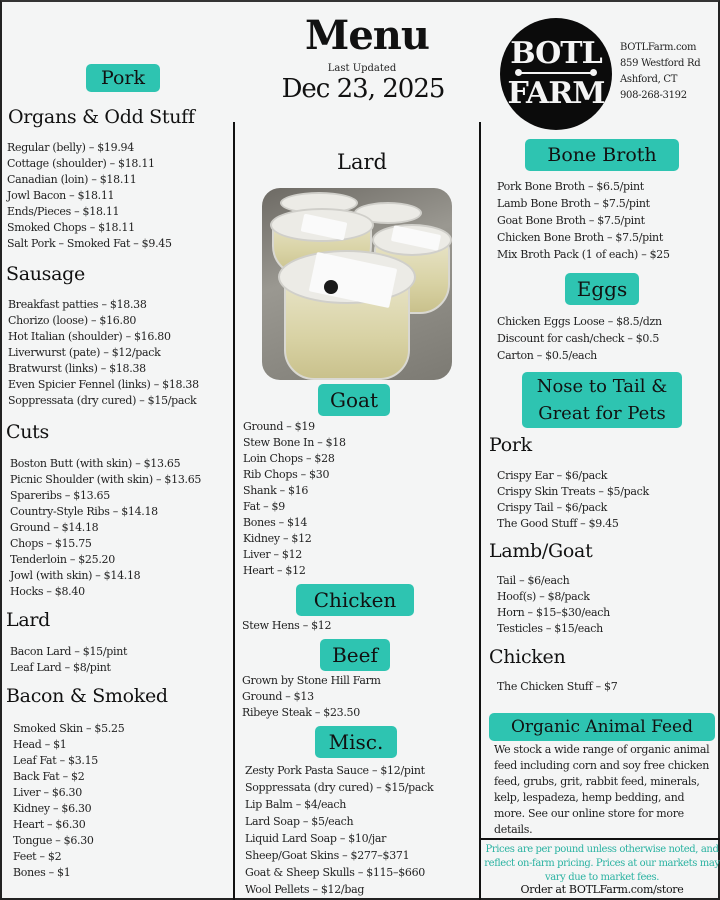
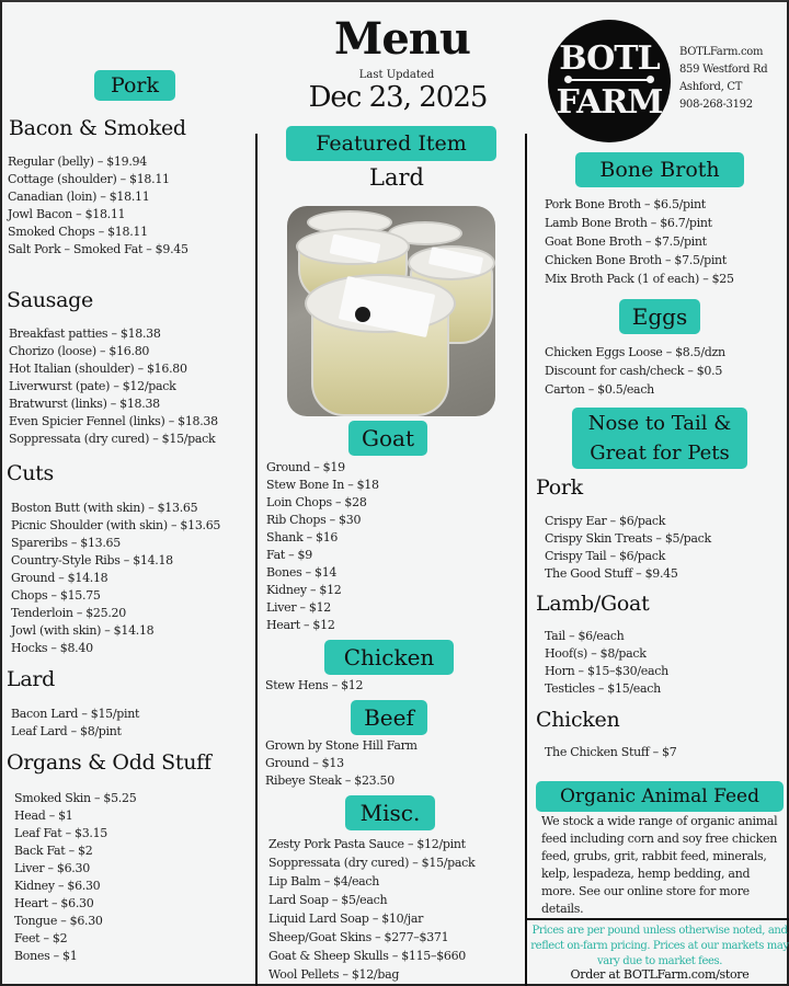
  Menu
  Last Updated
  Dec 23, 2025
  BOTL
  FARM
  BOTLFarm.com
  859 Westford Rd
  Ashford, CT
  908-268-3192
  Pork
- Organs & Odd Stuff
+ Bacon & Smoked
  Regular (belly) – $19.94
  Cottage (shoulder) – $18.11
  Canadian (loin) – $18.11
  Jowl Bacon – $18.11
- Ends/Pieces – $18.11
  Smoked Chops – $18.11
  Salt Pork – Smoked Fat – $9.45
  Sausage
  Breakfast patties – $18.38
  Chorizo (loose) – $16.80
  Hot Italian (shoulder) – $16.80
  Liverwurst (pate) – $12/pack
  Bratwurst (links) – $18.38
  Even Spicier Fennel (links) – $18.38
  Soppressata (dry cured) – $15/pack
  Cuts
  Boston Butt (with skin) – $13.65
  Picnic Shoulder (with skin) – $13.65
  Spareribs – $13.65
  Country-Style Ribs – $14.18
  Ground – $14.18
  Chops – $15.75
  Tenderloin – $25.20
  Jowl (with skin) – $14.18
  Hocks – $8.40
  Lard
  Bacon Lard – $15/pint
  Leaf Lard – $8/pint
- Bacon & Smoked
+ Organs & Odd Stuff
  Smoked Skin – $5.25
  Head – $1
  Leaf Fat – $3.15
  Back Fat – $2
  Liver – $6.30
  Kidney – $6.30
  Heart – $6.30
  Tongue – $6.30
  Feet – $2
  Bones – $1
+ Featured Item
  Lard
  Goat
  Ground – $19
  Stew Bone In – $18
  Loin Chops – $28
  Rib Chops – $30
  Shank – $16
  Fat – $9
  Bones – $14
  Kidney – $12
  Liver – $12
  Heart – $12
  Chicken
  Stew Hens – $12
  Beef
  Grown by Stone Hill Farm
  Ground – $13
  Ribeye Steak – $23.50
  Misc.
  Zesty Pork Pasta Sauce – $12/pint
  Soppressata (dry cured) – $15/pack
  Lip Balm – $4/each
  Lard Soap – $5/each
  Liquid Lard Soap – $10/jar
  Sheep/Goat Skins – $277–$371
  Goat & Sheep Skulls – $115–$660
  Wool Pellets – $12/bag
  Bone Broth
  Pork Bone Broth – $6.5/pint
- Lamb Bone Broth – $7.5/pint
+ Lamb Bone Broth – $6.7/pint
  Goat Bone Broth – $7.5/pint
  Chicken Bone Broth – $7.5/pint
  Mix Broth Pack (1 of each) – $25
  Eggs
  Chicken Eggs Loose – $8.5/dzn
  Discount for cash/check – $0.5
  Carton – $0.5/each
  Nose to Tail &
  Great for Pets
  Pork
  Crispy Ear – $6/pack
  Crispy Skin Treats – $5/pack
  Crispy Tail – $6/pack
  The Good Stuff – $9.45
  Lamb/Goat
  Tail – $6/each
  Hoof(s) – $8/pack
  Horn – $15–$30/each
  Testicles – $15/each
  Chicken
  The Chicken Stuff – $7
  Organic Animal Feed
  We stock a wide range of organic animal feed including corn and soy free chicken feed, grubs, grit, rabbit feed, minerals, kelp, lespadeza, hemp bedding, and more. See our online store for more details.
  Prices are per pound unless otherwise noted, and reflect on-farm pricing. Prices at our markets may vary due to market fees.
  Order at BOTLFarm.com/store
